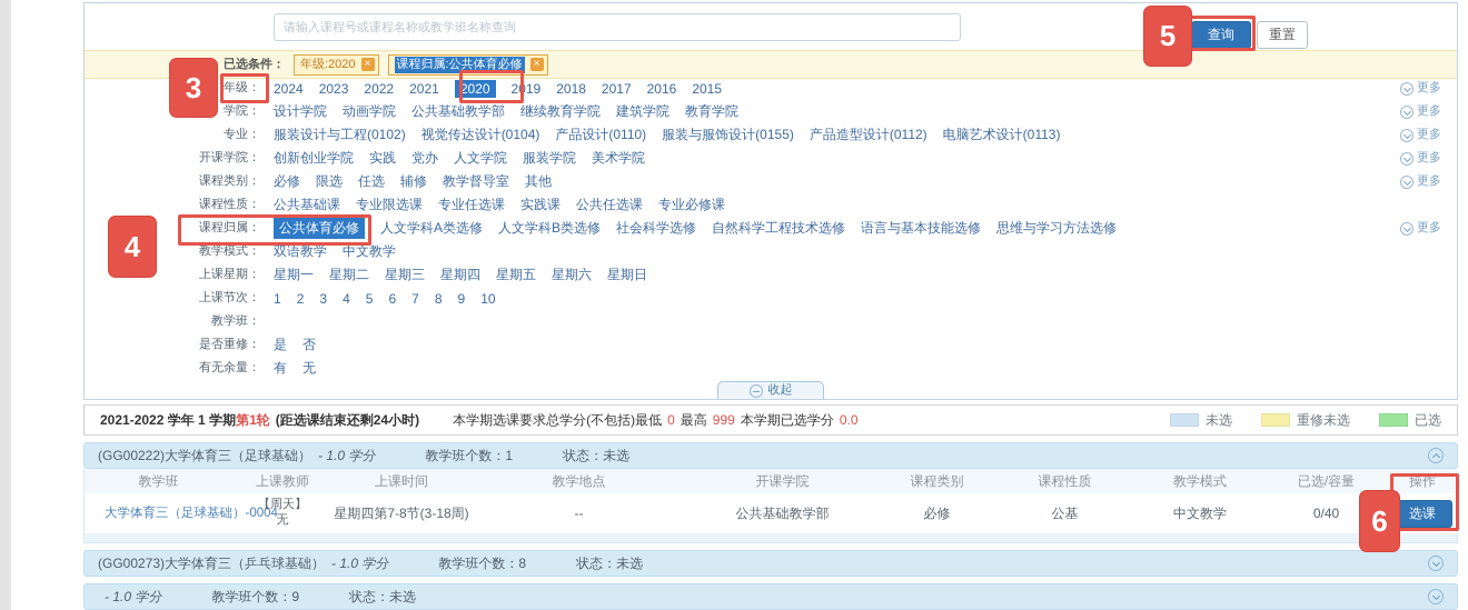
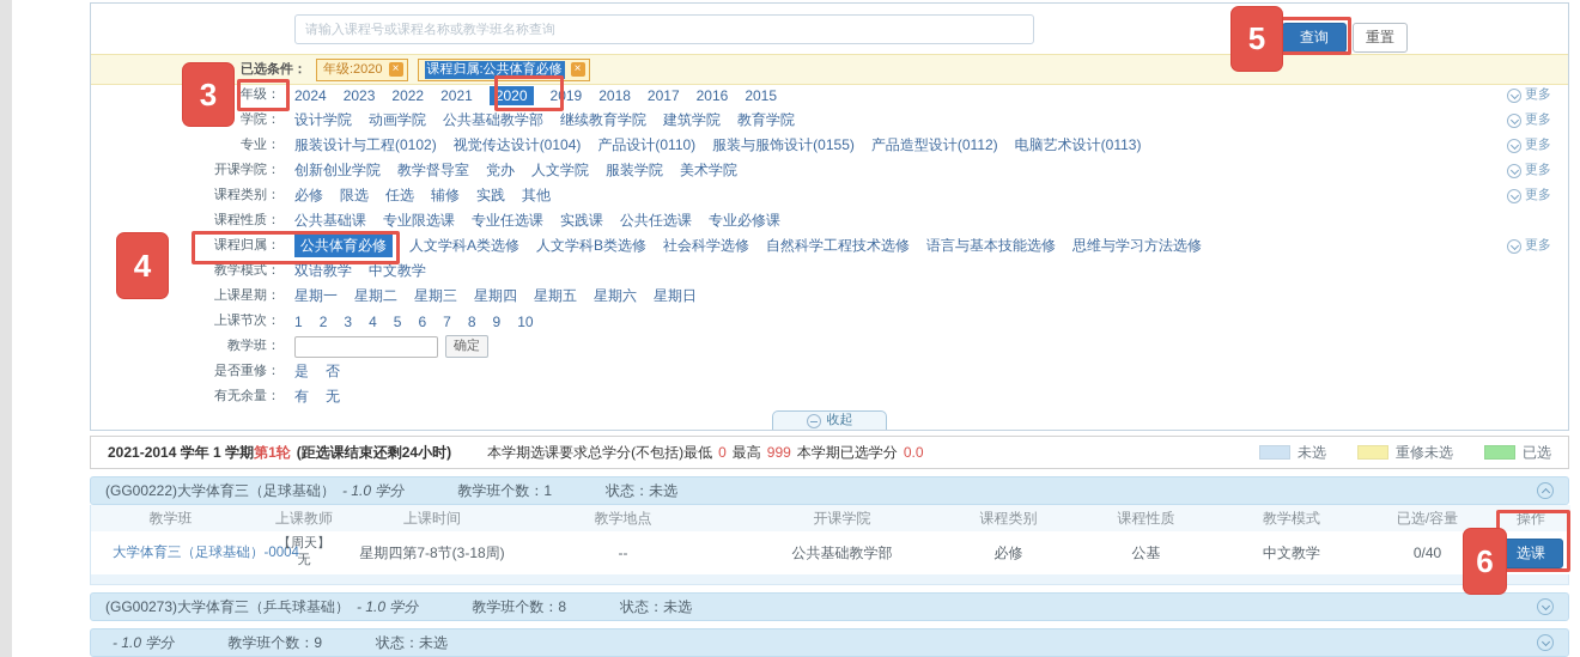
  请输入课程号或课程名称或教学班名称查询
  查询
  重置
  已选条件：
  年级:2020
  ×
  课程归属:公共体育必修
  ×
  年级：
  2024
  2023
  2022
  2021
  2020
  2019
  2018
  2017
  2016
  2015
  更多
  学院：
  设计学院
  动画学院
  公共基础教学部
  继续教育学院
  建筑学院
  教育学院
  更多
  专业：
  服装设计与工程(0102)
  视觉传达设计(0104)
  产品设计(0110)
  服装与服饰设计(0155)
  产品造型设计(0112)
  电脑艺术设计(0113)
  更多
  开课学院：
  创新创业学院
- 实践
+ 教学督导室
  党办
  人文学院
  服装学院
  美术学院
  更多
  课程类别：
  必修
  限选
  任选
  辅修
- 教学督导室
+ 实践
  其他
  更多
  课程性质：
  公共基础课
  专业限选课
  专业任选课
  实践课
  公共任选课
  专业必修课
  课程归属：
  公共体育必修
  人文学科A类选修
  人文学科B类选修
  社会科学选修
  自然科学工程技术选修
  语言与基本技能选修
  思维与学习方法选修
  更多
  教学模式：
  双语教学
  中文教学
  上课星期：
  星期一
  星期二
  星期三
  星期四
  星期五
  星期六
  星期日
  上课节次：
  1
  2
  3
  4
  5
  6
  7
  8
  9
  10
  教学班：
+ 确定
  是否重修：
  是
  否
  有无余量：
  有
  无
  收起
- 2021-2022 学年 1 学期
+ 2021-2014 学年 1 学期
  第1轮
  (距选课结束还剩24小时)
  本学期选课要求总学分(不包括)最低
  0
  最高
  999
  本学期已选学分
  0.0
  未选
  重修未选
  已选
  (GG00222)大学体育三（足球基础）
  - 1.0 学分
  教学班个数：1
  状态：未选
  教学班	上课教师	上课时间	教学地点	开课学院	课程类别	课程性质	教学模式	已选/容量	操作
  大学体育三（足球基础）-0004	【周天】无	星期四第7-8节(3-18周)	--	公共基础教学部	必修	公基	中文教学	0/40	选课
  (GG00273)大学体育三（乒乓球基础）
  - 1.0 学分
  教学班个数：8
  状态：未选
  - 1.0 学分
  教学班个数：9
  状态：未选
  3
  4
  5
  6
